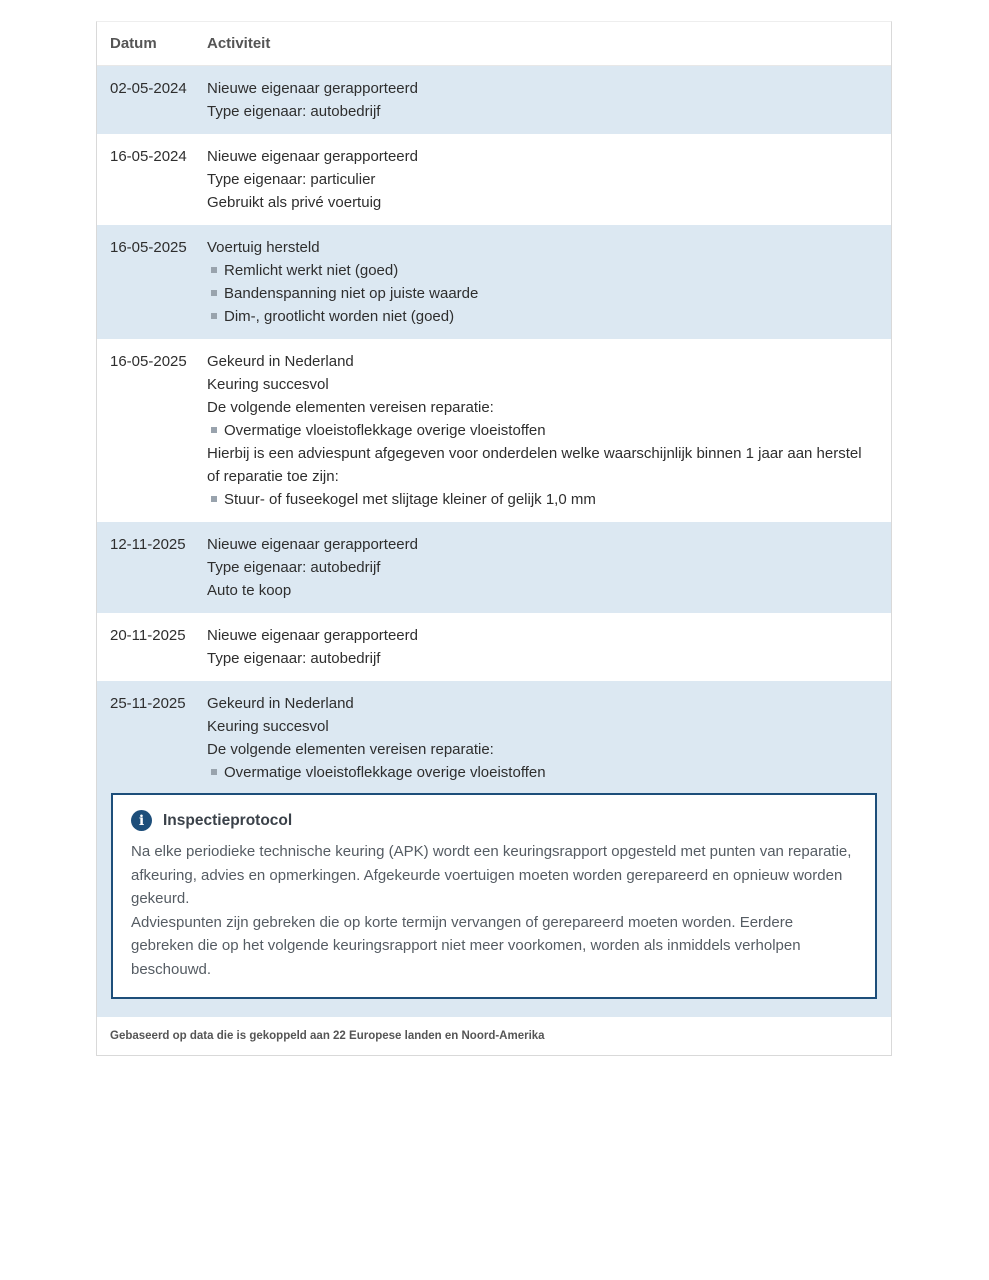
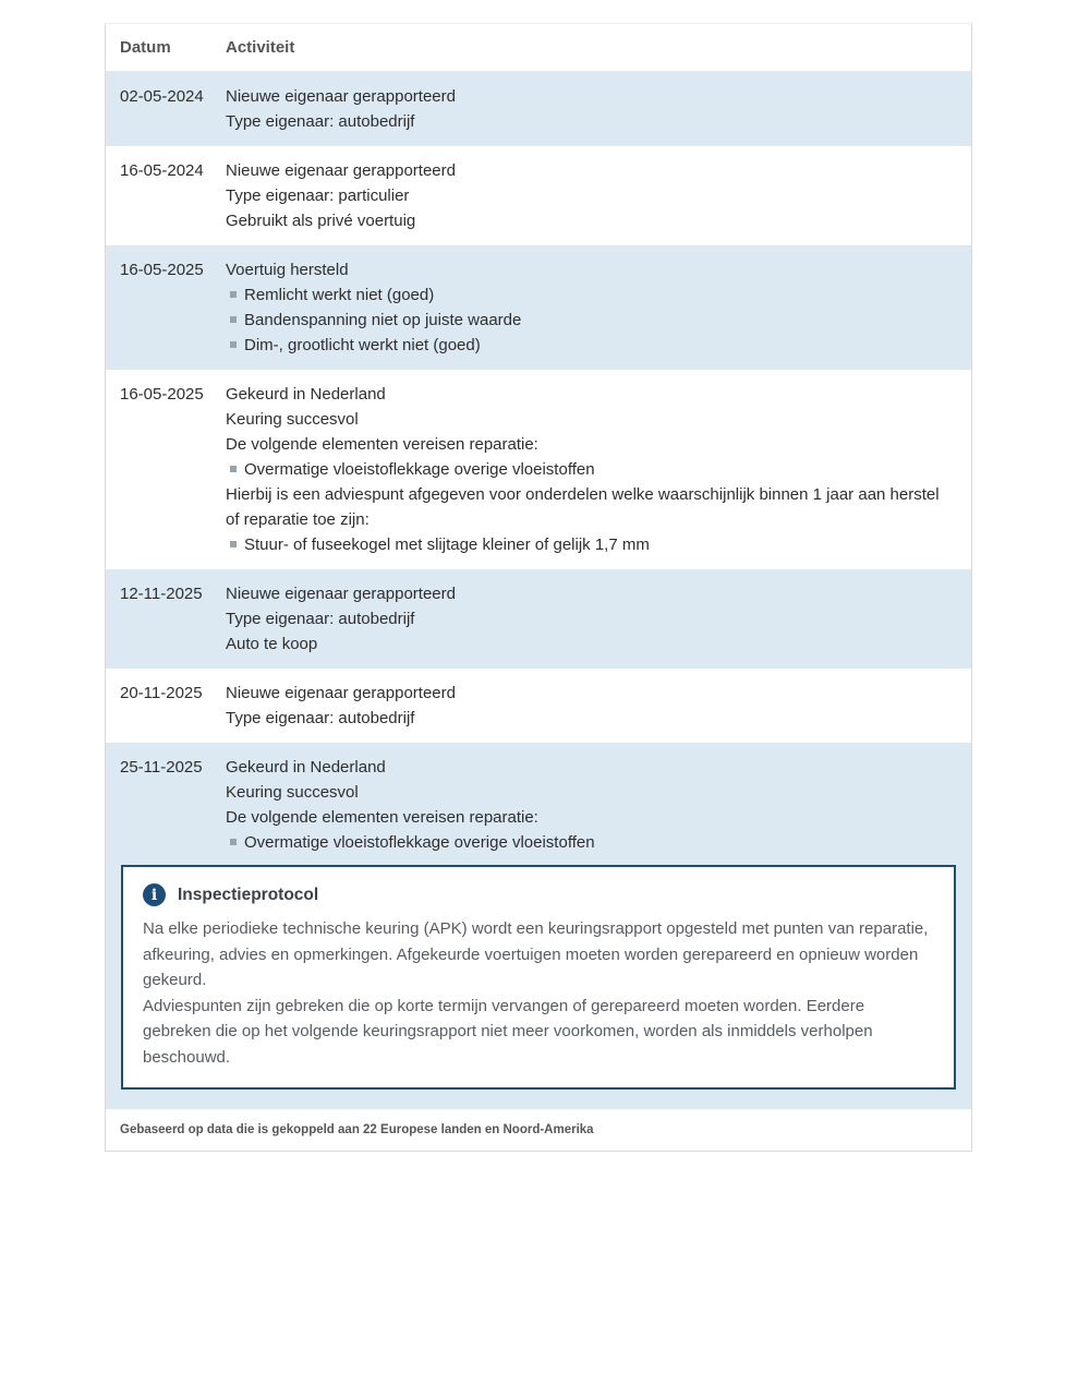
  Datum
  Activiteit
  02-05-2024
  Nieuwe eigenaar gerapporteerd
  Type eigenaar: autobedrijf
  16-05-2024
  Nieuwe eigenaar gerapporteerd
  Type eigenaar: particulier
  Gebruikt als privé voertuig
  16-05-2025
  Voertuig hersteld
  Remlicht werkt niet (goed)
  Bandenspanning niet op juiste waarde
- Dim-, grootlicht worden niet (goed)
+ Dim-, grootlicht werkt niet (goed)
  16-05-2025
  Gekeurd in Nederland
  Keuring succesvol
  De volgende elementen vereisen reparatie:
  Overmatige vloeistoflekkage overige vloeistoffen
  Hierbij is een adviespunt afgegeven voor onderdelen welke waarschijnlijk binnen 1 jaar aan herstel of reparatie toe zijn:
- Stuur- of fuseekogel met slijtage kleiner of gelijk 1,0 mm
+ Stuur- of fuseekogel met slijtage kleiner of gelijk 1,7 mm
  12-11-2025
  Nieuwe eigenaar gerapporteerd
  Type eigenaar: autobedrijf
  Auto te koop
  20-11-2025
  Nieuwe eigenaar gerapporteerd
  Type eigenaar: autobedrijf
  25-11-2025
  Gekeurd in Nederland
  Keuring succesvol
  De volgende elementen vereisen reparatie:
  Overmatige vloeistoflekkage overige vloeistoffen
  i
  Inspectieprotocol
  Na elke periodieke technische keuring (APK) wordt een keuringsrapport opgesteld met punten van reparatie, afkeuring, advies en opmerkingen. Afgekeurde voertuigen moeten worden gerepareerd en opnieuw worden gekeurd.
  Adviespunten zijn gebreken die op korte termijn vervangen of gerepareerd moeten worden. Eerdere gebreken die op het volgende keuringsrapport niet meer voorkomen, worden als inmiddels verholpen beschouwd.
  Gebaseerd op data die is gekoppeld aan 22 Europese landen en Noord-Amerika
